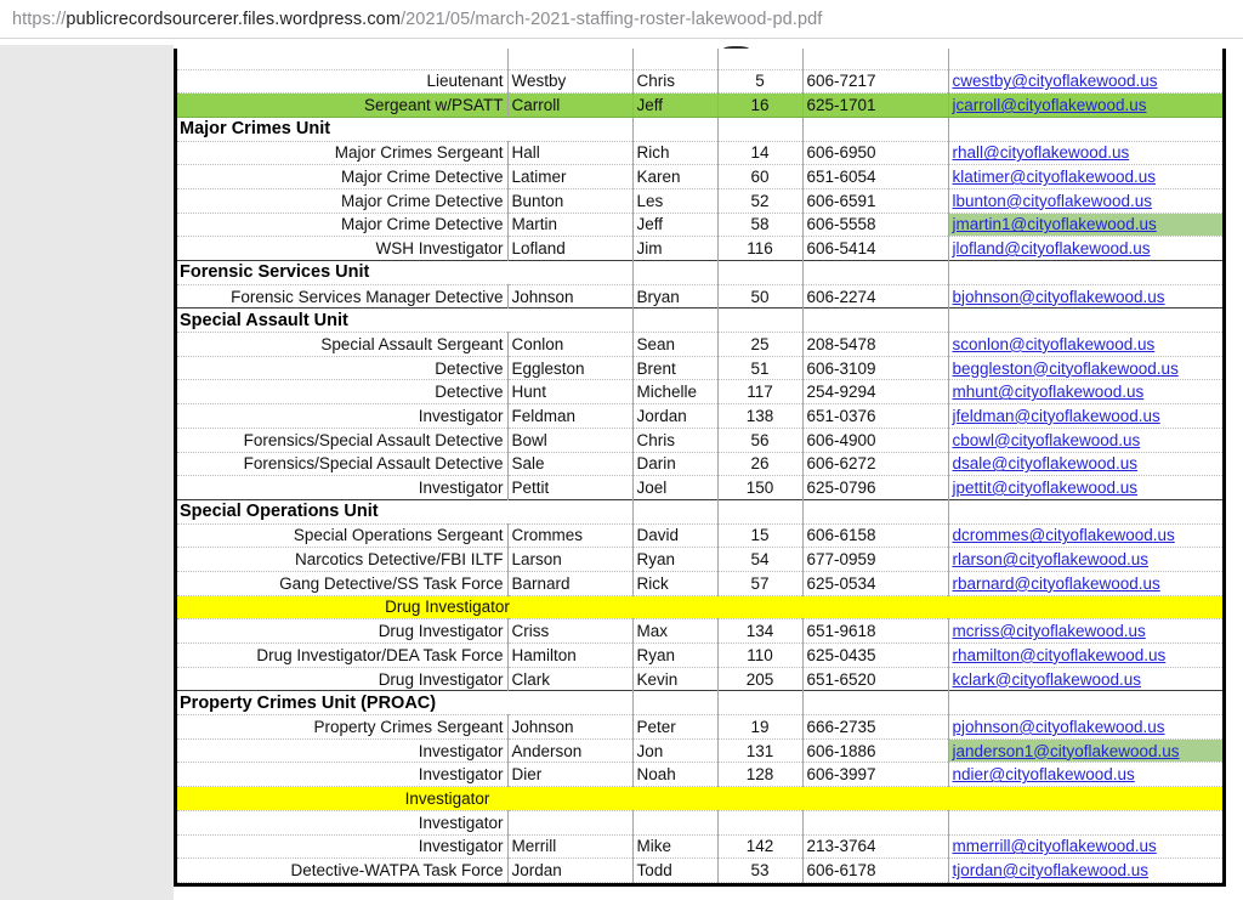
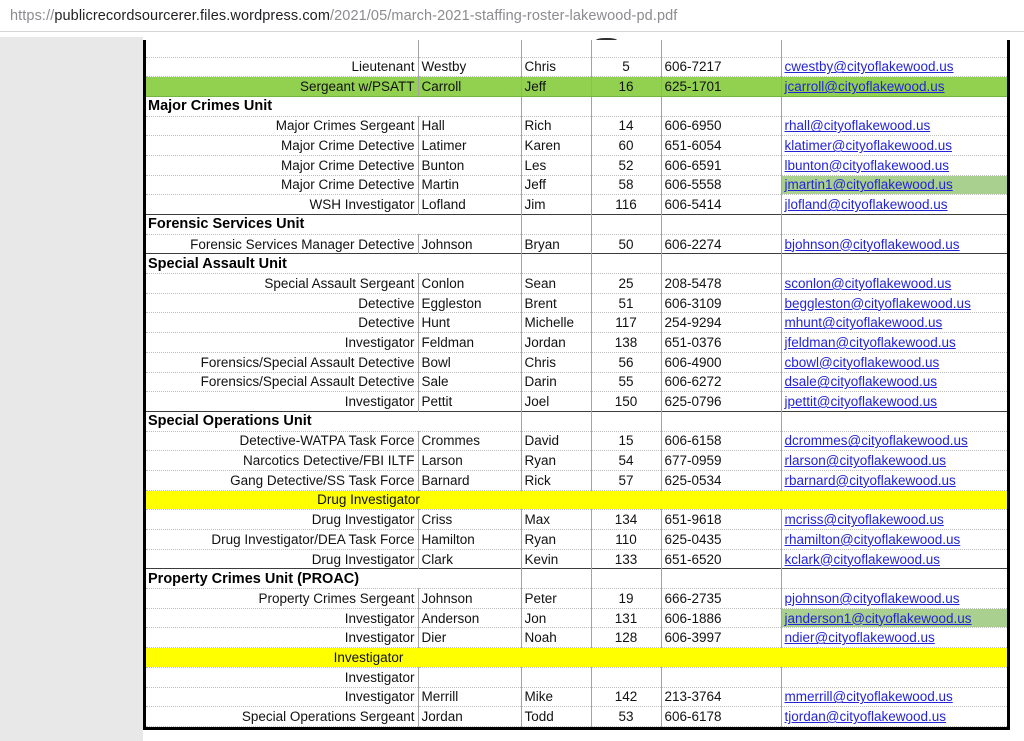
  https://
  publicrecordsourcerer.files.wordpress.com
  /2021/05/march-2021-staffing-roster-lakewood-pd.pdf
  Lieutenant	Westby	Chris	5	606-7217	cwestby@cityoflakewood.us
  Sergeant w/PSATT	Carroll	Jeff	16	625-1701	jcarroll@cityoflakewood.us
  Major Crimes Unit
  Major Crimes Sergeant	Hall	Rich	14	606-6950	rhall@cityoflakewood.us
  Major Crime Detective	Latimer	Karen	60	651-6054	klatimer@cityoflakewood.us
  Major Crime Detective	Bunton	Les	52	606-6591	lbunton@cityoflakewood.us
  Major Crime Detective	Martin	Jeff	58	606-5558	jmartin1@cityoflakewood.us
  WSH Investigator	Lofland	Jim	116	606-5414	jlofland@cityoflakewood.us
  Forensic Services Unit
  Forensic Services Manager Detective	Johnson	Bryan	50	606-2274	bjohnson@cityoflakewood.us
  Special Assault Unit
  Special Assault Sergeant	Conlon	Sean	25	208-5478	sconlon@cityoflakewood.us
  Detective	Eggleston	Brent	51	606-3109	beggleston@cityoflakewood.us
  Detective	Hunt	Michelle	117	254-9294	mhunt@cityoflakewood.us
  Investigator	Feldman	Jordan	138	651-0376	jfeldman@cityoflakewood.us
  Forensics/Special Assault Detective	Bowl	Chris	56	606-4900	cbowl@cityoflakewood.us
- Forensics/Special Assault Detective	Sale	Darin	26	606-6272	dsale@cityoflakewood.us
+ Forensics/Special Assault Detective	Sale	Darin	55	606-6272	dsale@cityoflakewood.us
  Investigator	Pettit	Joel	150	625-0796	jpettit@cityoflakewood.us
  Special Operations Unit
- Special Operations Sergeant	Crommes	David	15	606-6158	dcrommes@cityoflakewood.us
+ Detective-WATPA Task Force	Crommes	David	15	606-6158	dcrommes@cityoflakewood.us
  Narcotics Detective/FBI ILTF	Larson	Ryan	54	677-0959	rlarson@cityoflakewood.us
  Gang Detective/SS Task Force	Barnard	Rick	57	625-0534	rbarnard@cityoflakewood.us
  Drug Investigator
  Drug Investigator	Criss	Max	134	651-9618	mcriss@cityoflakewood.us
  Drug Investigator/DEA Task Force	Hamilton	Ryan	110	625-0435	rhamilton@cityoflakewood.us
- Drug Investigator	Clark	Kevin	205	651-6520	kclark@cityoflakewood.us
+ Drug Investigator	Clark	Kevin	133	651-6520	kclark@cityoflakewood.us
  Property Crimes Unit (PROAC)
  Property Crimes Sergeant	Johnson	Peter	19	666-2735	pjohnson@cityoflakewood.us
  Investigator	Anderson	Jon	131	606-1886	janderson1@cityoflakewood.us
  Investigator	Dier	Noah	128	606-3997	ndier@cityoflakewood.us
  Investigator
  Investigator
  Investigator	Merrill	Mike	142	213-3764	mmerrill@cityoflakewood.us
- Detective-WATPA Task Force	Jordan	Todd	53	606-6178	tjordan@cityoflakewood.us
+ Special Operations Sergeant	Jordan	Todd	53	606-6178	tjordan@cityoflakewood.us
